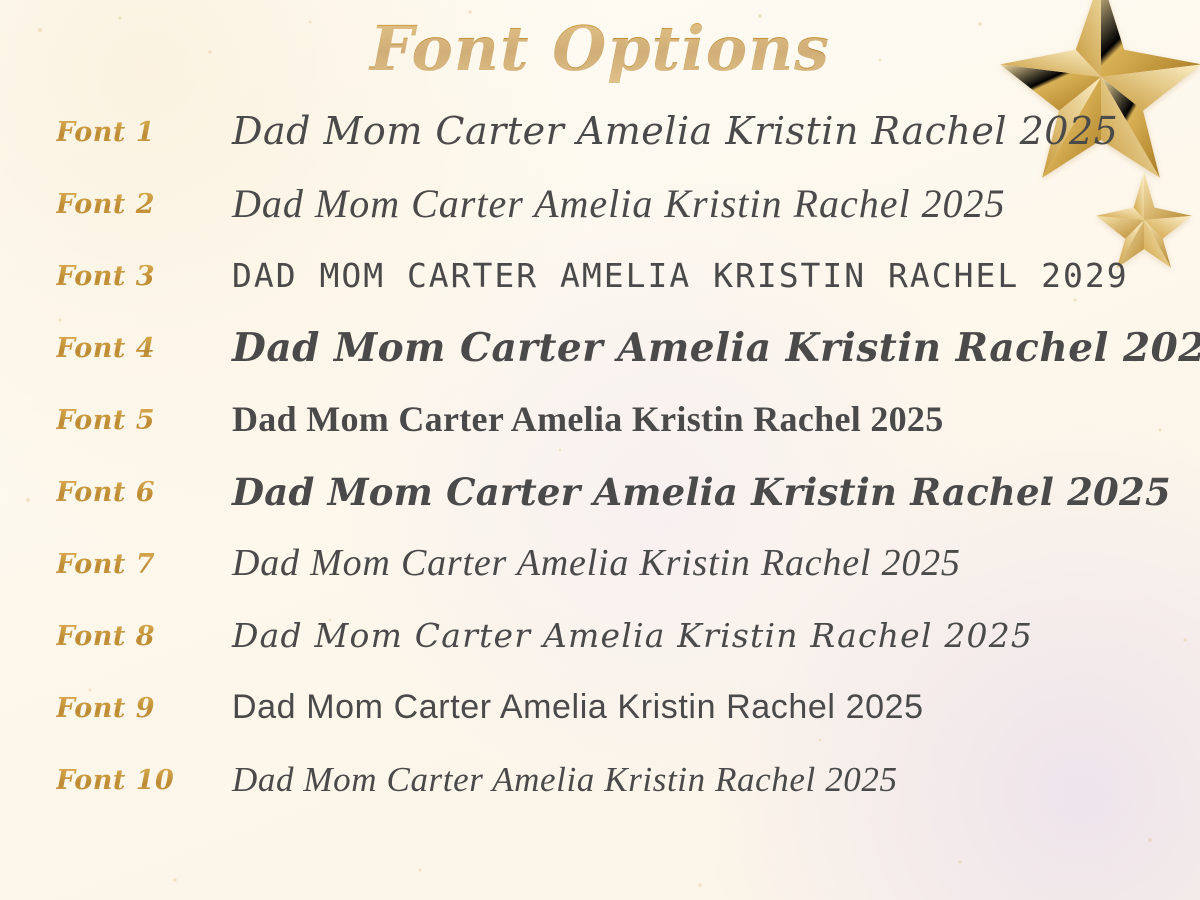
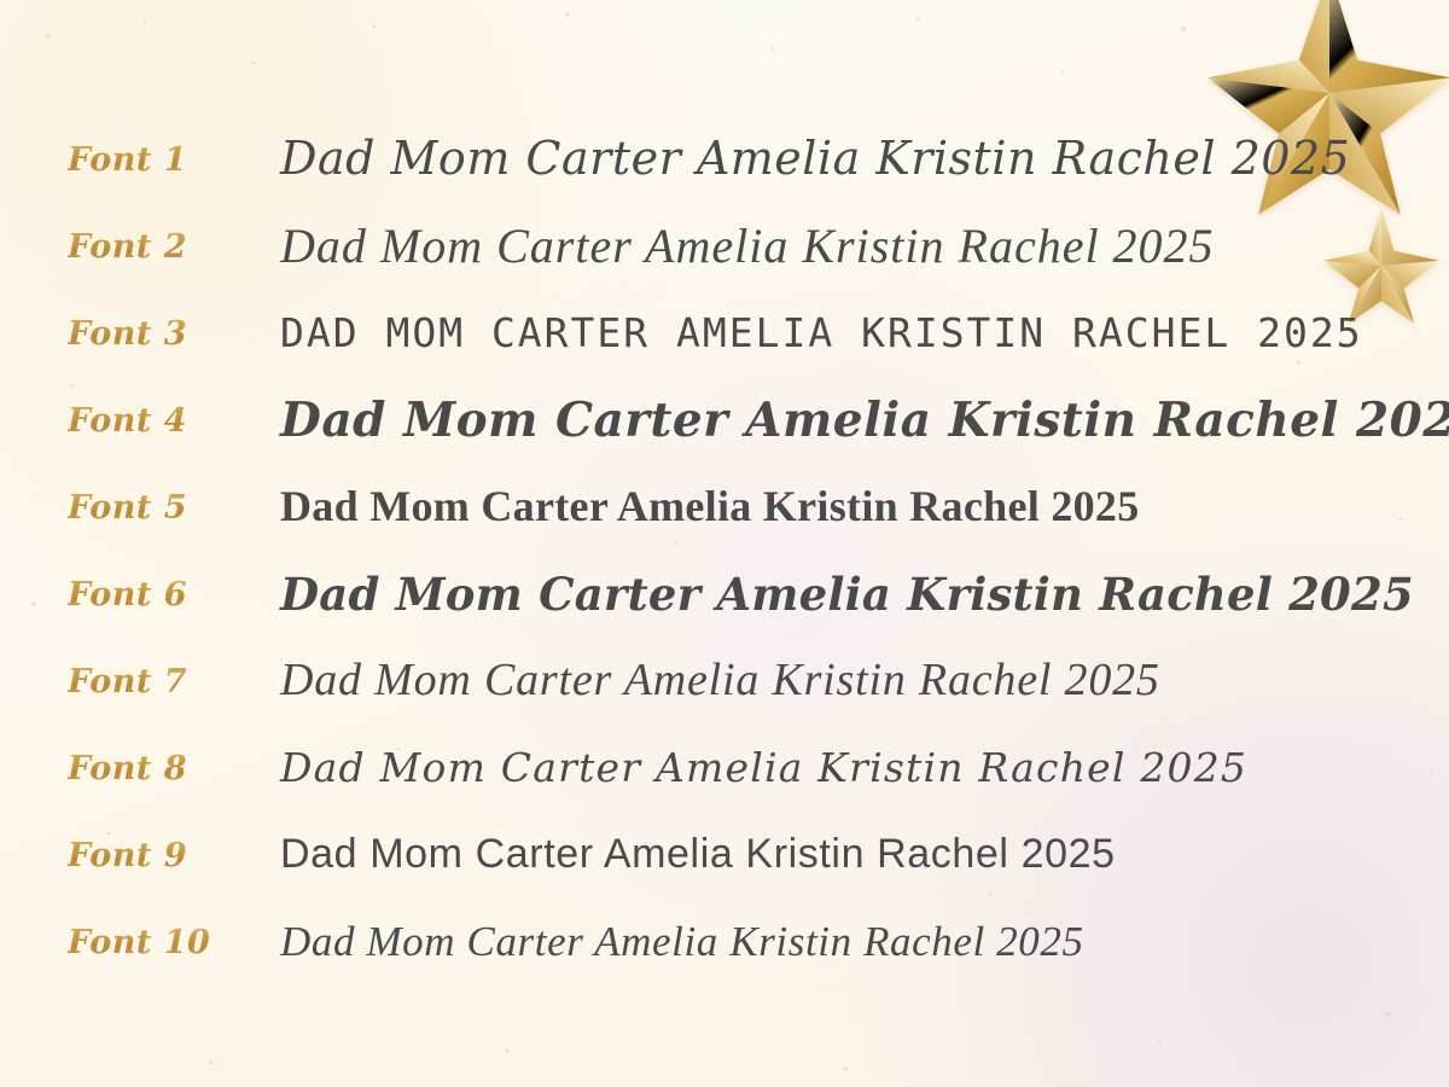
- Font Options
  Font 1
  Dad Mom Carter Amelia Kristin Rachel 2025
  Font 2
  Dad Mom Carter Amelia Kristin Rachel 2025
  Font 3
- DAD MOM CARTER AMELIA KRISTIN RACHEL 2029
+ DAD MOM CARTER AMELIA KRISTIN RACHEL 2025
  Font 4
  Dad Mom Carter Amelia Kristin Rachel 202
  Font 5
  Dad Mom Carter Amelia Kristin Rachel 2025
  Font 6
  Dad Mom Carter Amelia Kristin Rachel 2025
  Font 7
  Dad Mom Carter Amelia Kristin Rachel 2025
  Font 8
  Dad Mom Carter Amelia Kristin Rachel 2025
  Font 9
  Dad Mom Carter Amelia Kristin Rachel 2025
  Font 10
  Dad Mom Carter Amelia Kristin Rachel 2025
